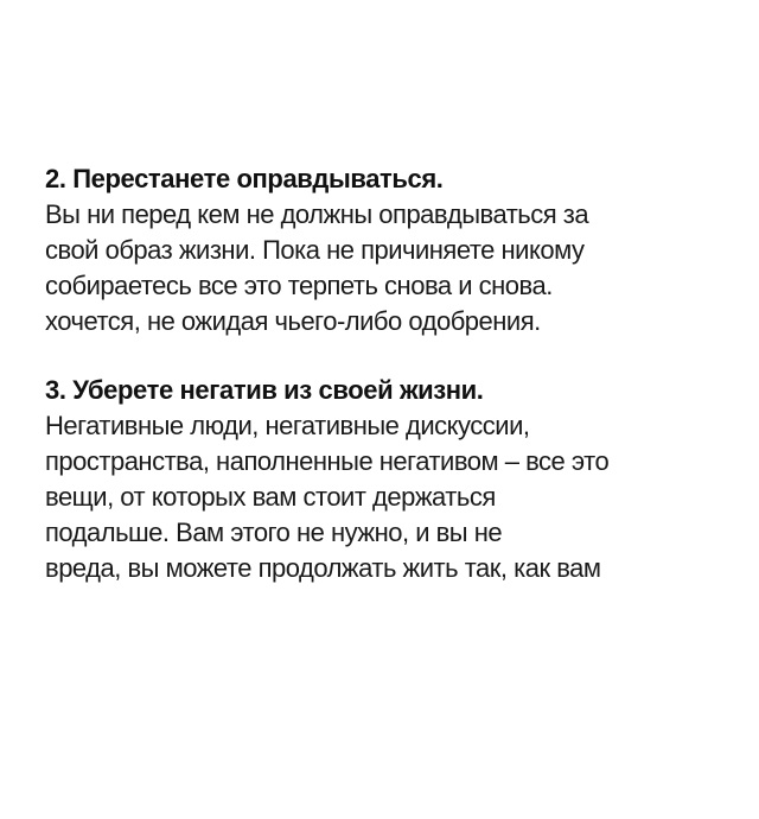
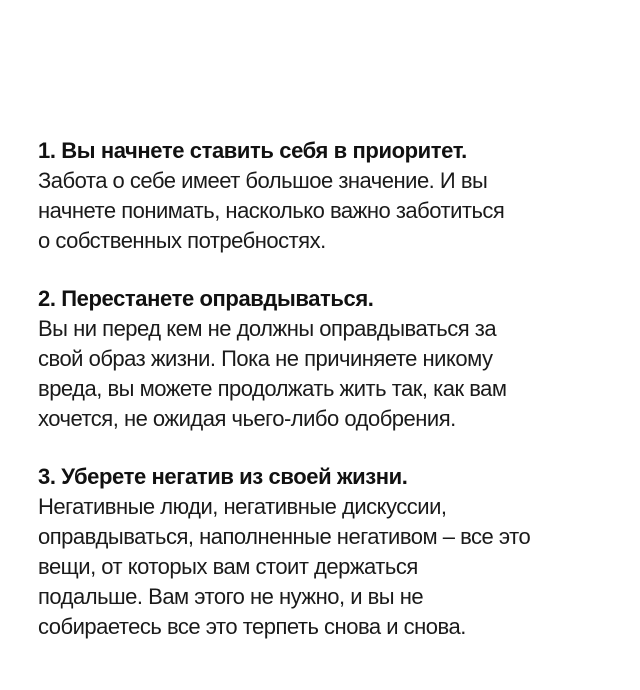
+ 1. Вы начнете ставить себя в приоритет.
+ Забота о себе имеет большое значение. И вы
+ начнете понимать, насколько важно заботиться
+ о собственных потребностях.
  2. Перестанете оправдываться.
  Вы ни перед кем не должны оправдываться за
  свой образ жизни. Пока не причиняете никому
- собираетесь все это терпеть снова и снова.
+ вреда, вы можете продолжать жить так, как вам
  хочется, не ожидая чьего-либо одобрения.
  3. Уберете негатив из своей жизни.
  Негативные люди, негативные дискуссии,
- пространства, наполненные негативом – все это
+ оправдываться, наполненные негативом – все это
  вещи, от которых вам стоит держаться
  подальше. Вам этого не нужно, и вы не
- вреда, вы можете продолжать жить так, как вам
+ собираетесь все это терпеть снова и снова.
